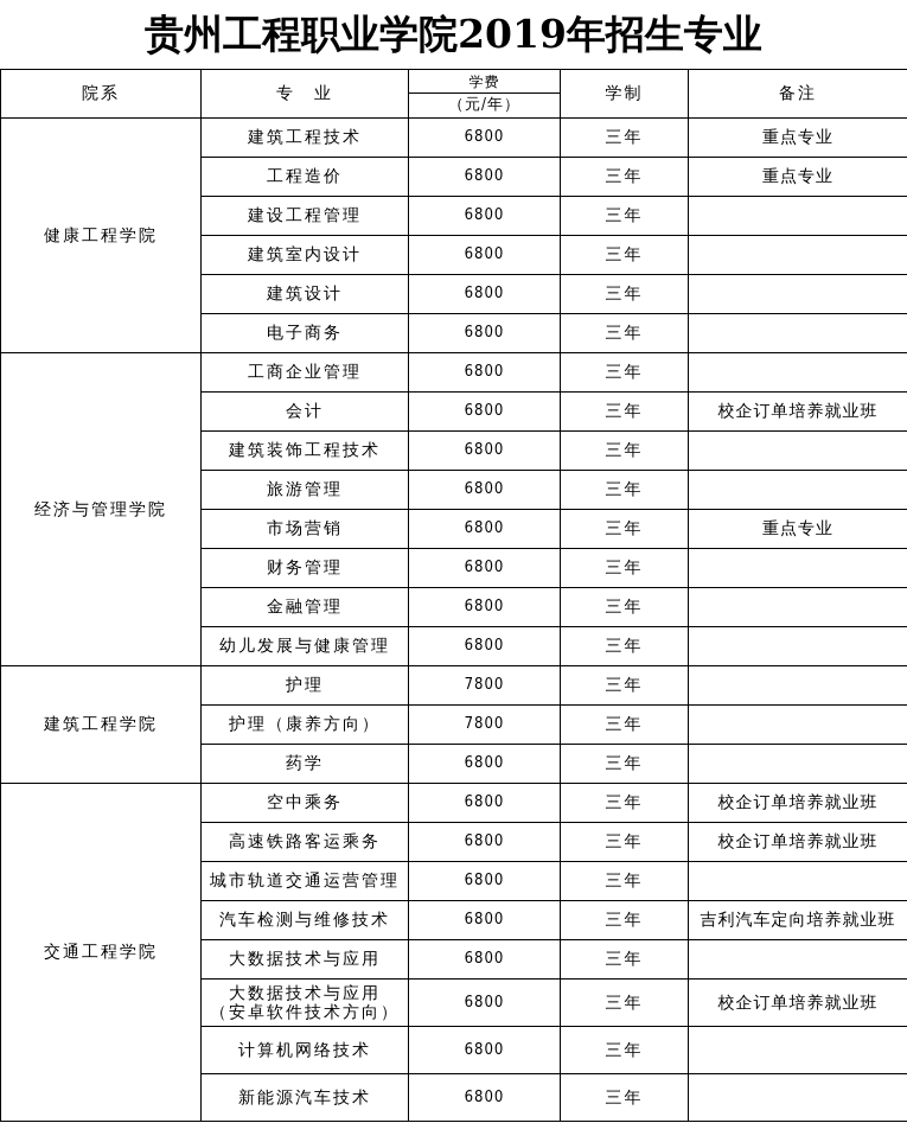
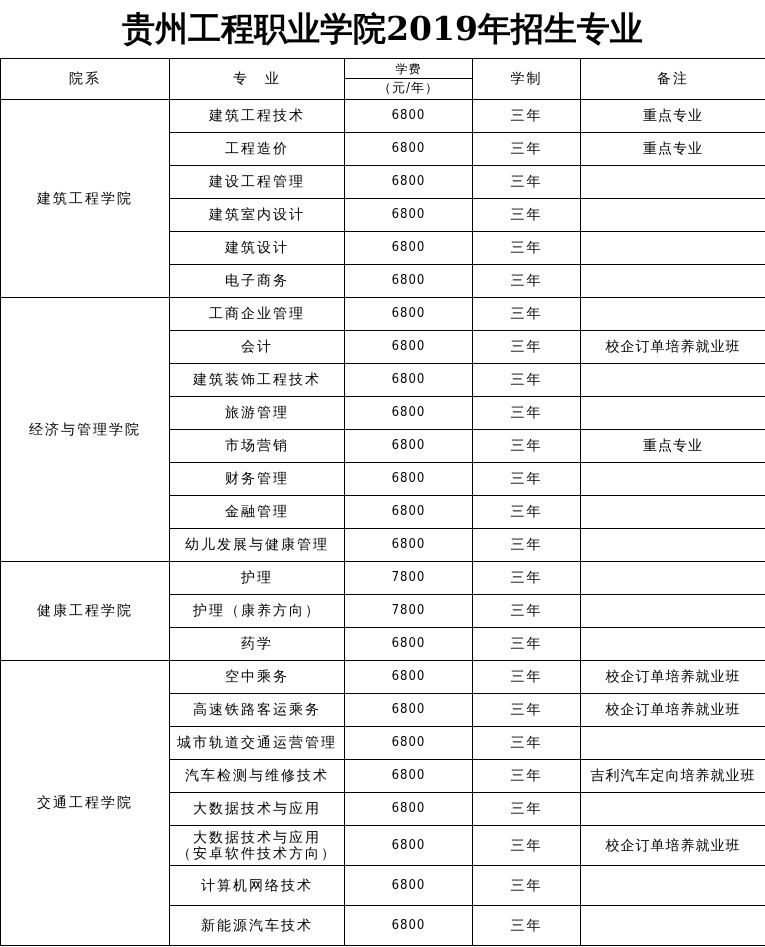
  贵州工程职业学院2019年招生专业
  院系	专 业	学费 （元/年）	学制	备注
- 健康工程学院	建筑工程技术	6800	三年	重点专业
+ 建筑工程学院	建筑工程技术	6800	三年	重点专业
  工程造价	6800	三年	重点专业
  建设工程管理	6800	三年
  建筑室内设计	6800	三年
  建筑设计	6800	三年
  电子商务	6800	三年
  经济与管理学院	工商企业管理	6800	三年
  会计	6800	三年	校企订单培养就业班
  建筑装饰工程技术	6800	三年
  旅游管理	6800	三年
  市场营销	6800	三年	重点专业
  财务管理	6800	三年
  金融管理	6800	三年
  幼儿发展与健康管理	6800	三年
- 建筑工程学院	护理	7800	三年
+ 健康工程学院	护理	7800	三年
  护理（康养方向）	7800	三年
  药学	6800	三年
  交通工程学院	空中乘务	6800	三年	校企订单培养就业班
  高速铁路客运乘务	6800	三年	校企订单培养就业班
  城市轨道交通运营管理	6800	三年
  汽车检测与维修技术	6800	三年	吉利汽车定向培养就业班
  大数据技术与应用	6800	三年
  大数据技术与应用（安卓软件技术方向）	6800	三年	校企订单培养就业班
  计算机网络技术	6800	三年
  新能源汽车技术	6800	三年
